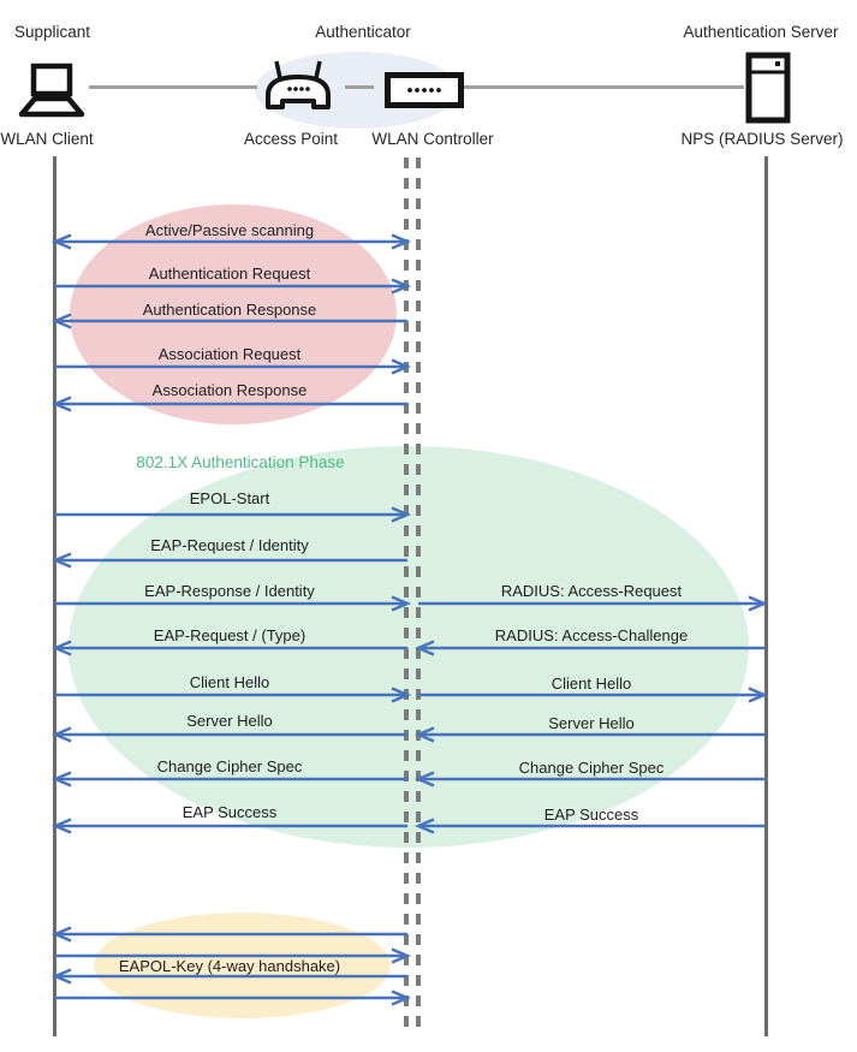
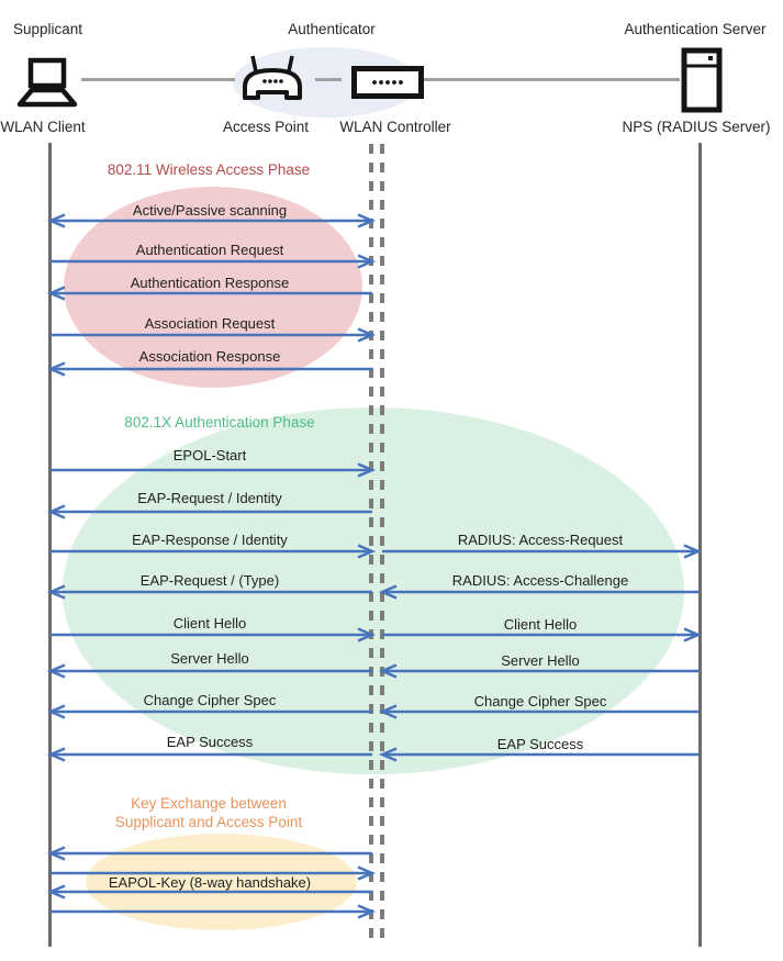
  Supplicant
  Authenticator
  Authentication Server
  WLAN Client
  Access Point
  WLAN Controller
  NPS (RADIUS Server)
+ 802.11 Wireless Access Phase
  Active/Passive scanning
  Authentication Request
  Authentication Response
  Association Request
  Association Response
  802.1X Authentication Phase
  EPOL-Start
  EAP-Request / Identity
  EAP-Response / Identity
  RADIUS: Access-Request
  EAP-Request / (Type)
  RADIUS: Access-Challenge
  Client Hello
  Client Hello
  Server Hello
  Server Hello
  Change Cipher Spec
  Change Cipher Spec
  EAP Success
  EAP Success
+ Key Exchange between
+ Supplicant and Access Point
- EAPOL-Key (4-way handshake)
+ EAPOL-Key (8-way handshake)
